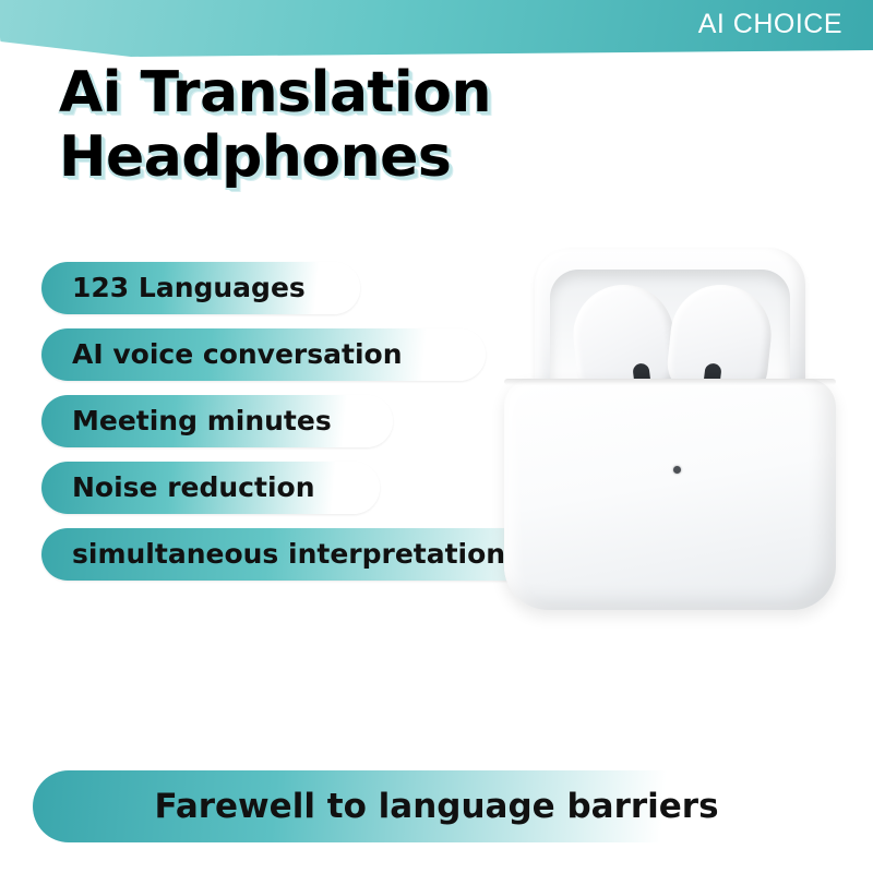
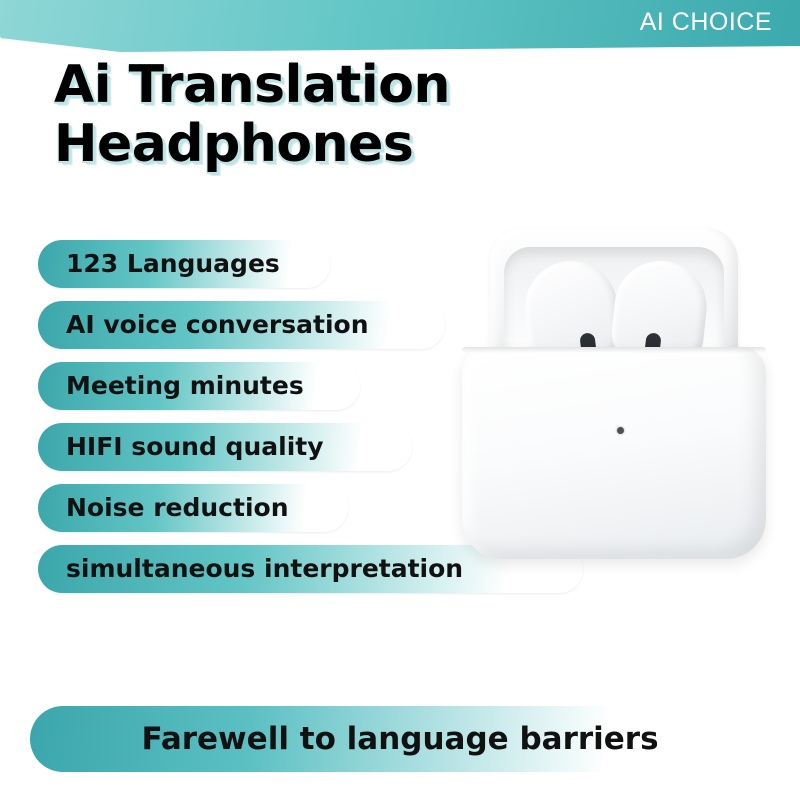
  AI CHOICE
  Ai Translation
  Headphones
  123 Languages
  AI voice conversation
  Meeting minutes
+ HIFI sound quality
  Noise reduction
  simultaneous interpretation
  Farewell to language barriers
